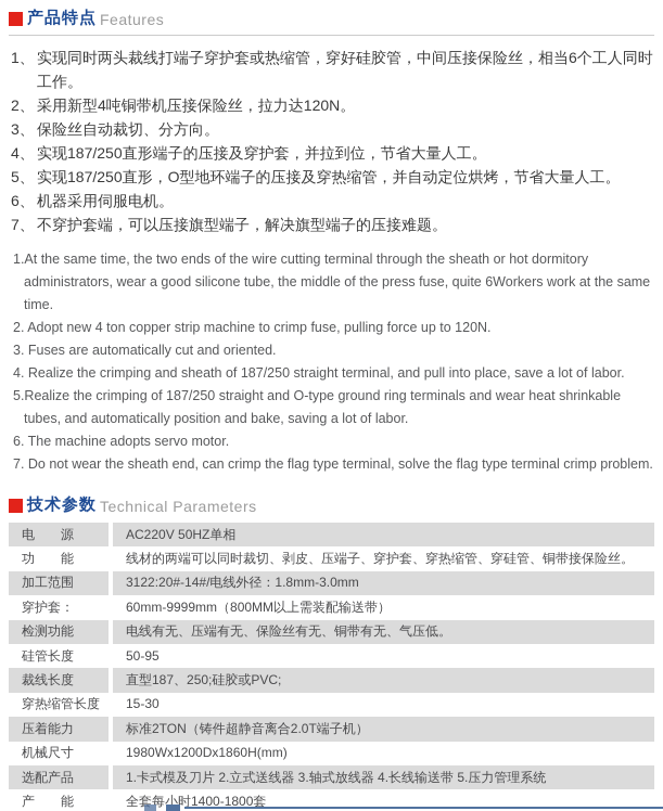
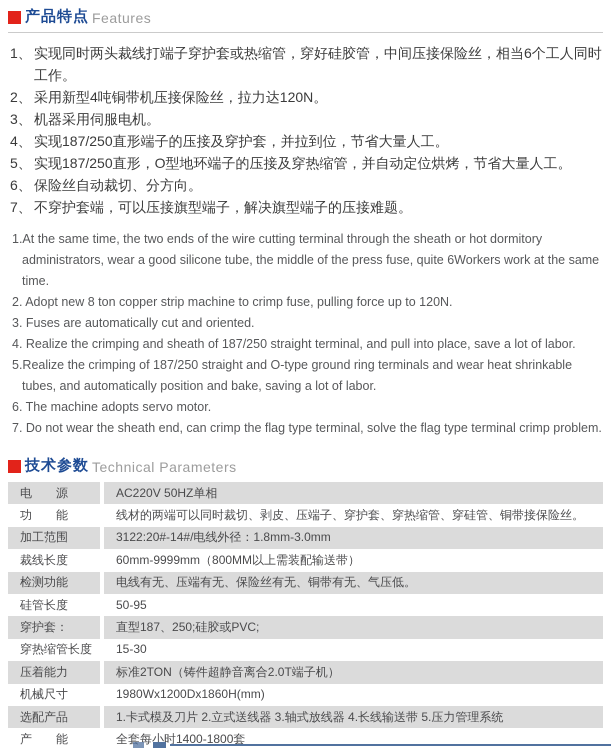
  产品特点
  Features
  1、
  实现同时两头裁线打端子穿护套或热缩管，穿好硅胶管，中间压接保险丝，相当6个工人同时工作。
  2、
  采用新型4吨铜带机压接保险丝，拉力达120N。
  3、
- 保险丝自动裁切、分方向。
+ 机器采用伺服电机。
  4、
  实现187/250直形端子的压接及穿护套，并拉到位，节省大量人工。
  5、
  实现187/250直形，O型地环端子的压接及穿热缩管，并自动定位烘烤，节省大量人工。
  6、
- 机器采用伺服电机。
+ 保险丝自动裁切、分方向。
  7、
  不穿护套端，可以压接旗型端子，解决旗型端子的压接难题。
  1.At the same time, the two ends of the wire cutting terminal through the sheath or hot dormitory administrators, wear a good silicone tube, the middle of the press fuse, quite 6Workers work at the same time.
- 2. Adopt new 4 ton copper strip machine to crimp fuse, pulling force up to 120N.
+ 2. Adopt new 8 ton copper strip machine to crimp fuse, pulling force up to 120N.
  3. Fuses are automatically cut and oriented.
  4. Realize the crimping and sheath of 187/250 straight terminal, and pull into place, save a lot of labor.
  5.Realize the crimping of 187/250 straight and O-type ground ring terminals and wear heat shrinkable tubes, and automatically position and bake, saving a lot of labor.
  6. The machine adopts servo motor.
  7. Do not wear the sheath end, can crimp the flag type terminal, solve the flag type terminal crimp problem.
  技术参数
  Technical Parameters
  电 源
  AC220V 50HZ单相
  功 能
  线材的两端可以同时裁切、剥皮、压端子、穿护套、穿热缩管、穿硅管、铜带接保险丝。
  加工范围
  3122:20#-14#/电线外径：1.8mm-3.0mm
- 穿护套：
+ 裁线长度
  60mm-9999mm（800MM以上需装配输送带）
  检测功能
  电线有无、压端有无、保险丝有无、铜带有无、气压低。
  硅管长度
  50-95
- 裁线长度
+ 穿护套：
  直型187、250;硅胶或PVC;
  穿热缩管长度
  15-30
  压着能力
  标准2TON（铸件超静音离合2.0T端子机）
  机械尺寸
  1980Wx1200Dx1860H(mm)
  选配产品
  1.卡式模及刀片 2.立式送线器 3.轴式放线器 4.长线输送带 5.压力管理系统
  产 能
  全套每小时1400-1800套
